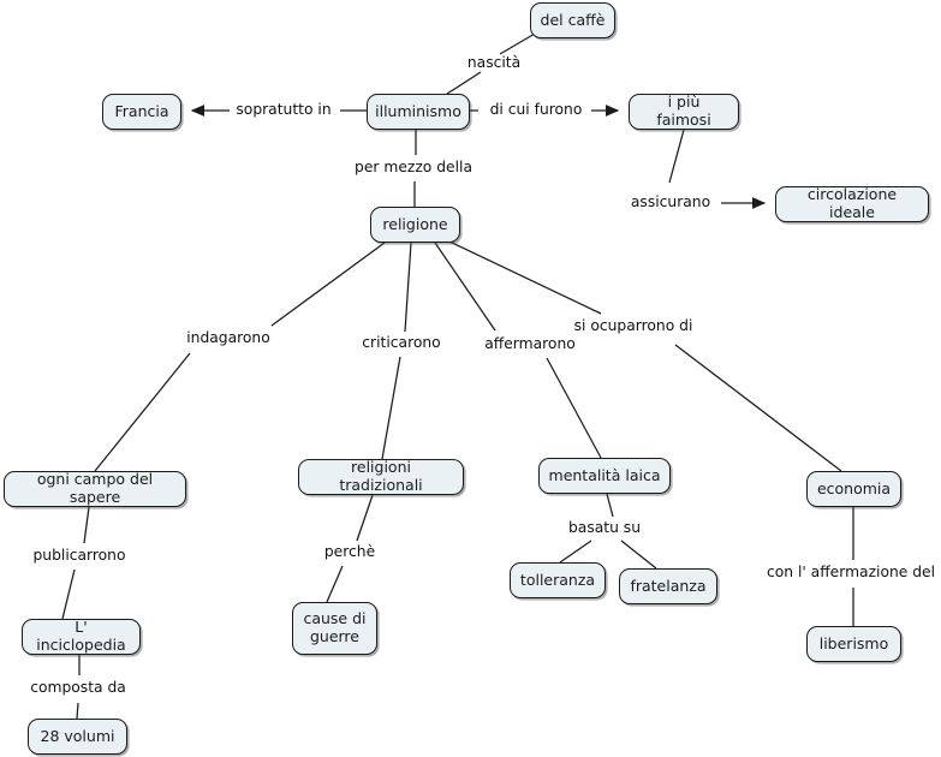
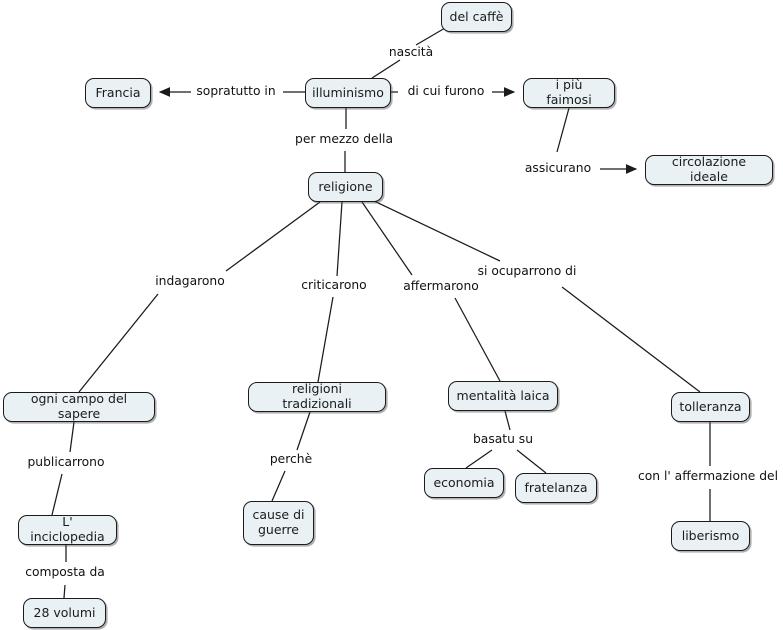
  del caffè
  Francia
  illuminismo
  i più faimosi
  circolazione ideale
  religione
  ogni campo del sapere
  religioni tradizionali
  mentalità laica
- economia
+ tolleranza
  cause di
  guerre
- tolleranza
+ economia
  fratelanza
  L' inciclopedia
  liberismo
  28 volumi
  nascità
  sopratutto in
  di cui furono
  assicurano
  per mezzo della
  indagarono
  criticarono
  affermarono
  si ocuparrono di
  publicarrono
  perchè
  basatu su
  con l' affermazione del
  composta da
